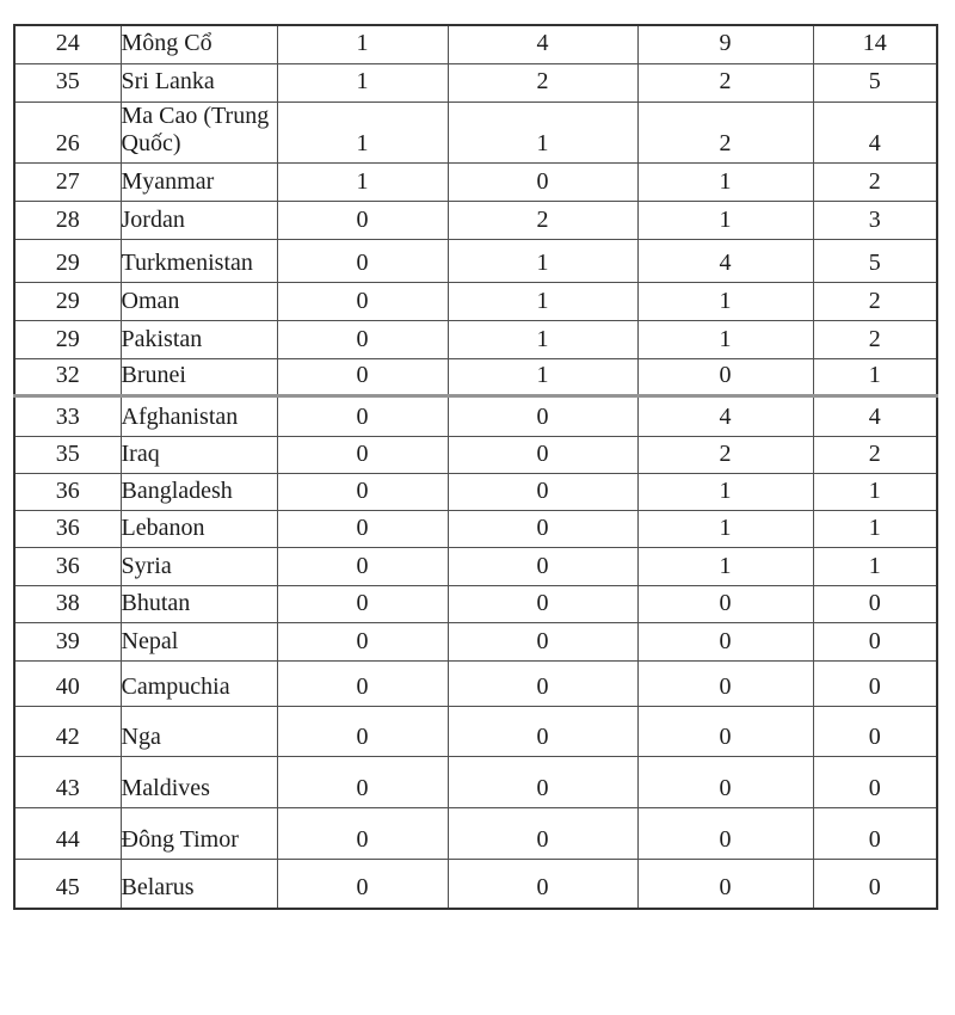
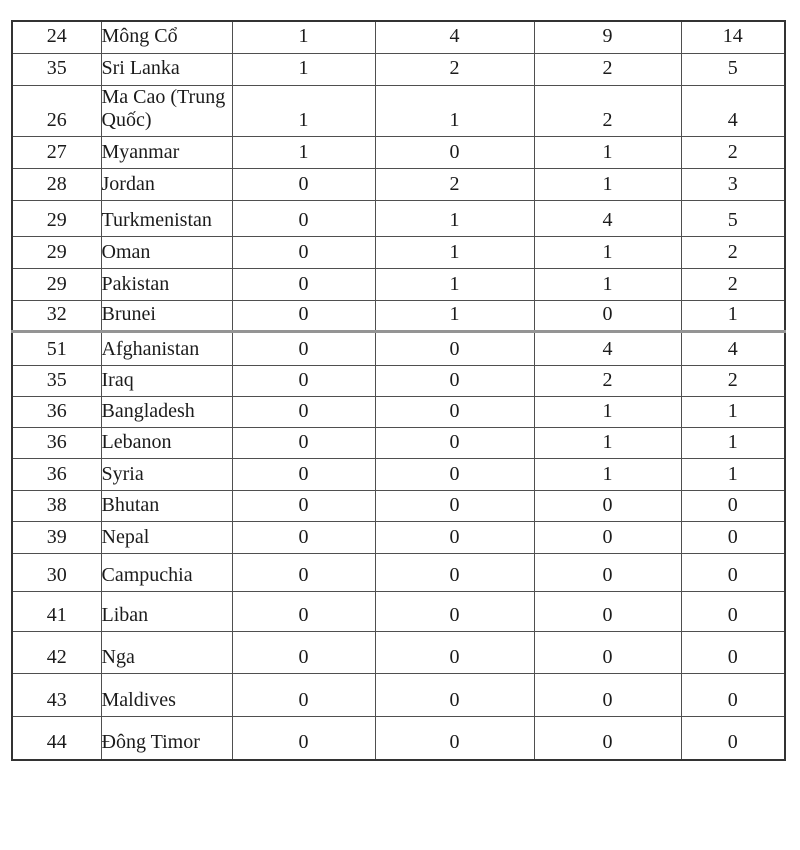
  24	Mông Cổ	1	4	9	14
  35	Sri Lanka	1	2	2	5
  26	Ma Cao (Trung Quốc)	1	1	2	4
  27	Myanmar	1	0	1	2
  28	Jordan	0	2	1	3
  29	Turkmenistan	0	1	4	5
  29	Oman	0	1	1	2
  29	Pakistan	0	1	1	2
  32	Brunei	0	1	0	1
- 33	Afghanistan	0	0	4	4
+ 51	Afghanistan	0	0	4	4
  35	Iraq	0	0	2	2
  36	Bangladesh	0	0	1	1
  36	Lebanon	0	0	1	1
  36	Syria	0	0	1	1
  38	Bhutan	0	0	0	0
  39	Nepal	0	0	0	0
- 40	Campuchia	0	0	0	0
+ 30	Campuchia	0	0	0	0
+ 41	Liban	0	0	0	0
  42	Nga	0	0	0	0
  43	Maldives	0	0	0	0
  44	Đông Timor	0	0	0	0
- 45	Belarus	0	0	0	0
